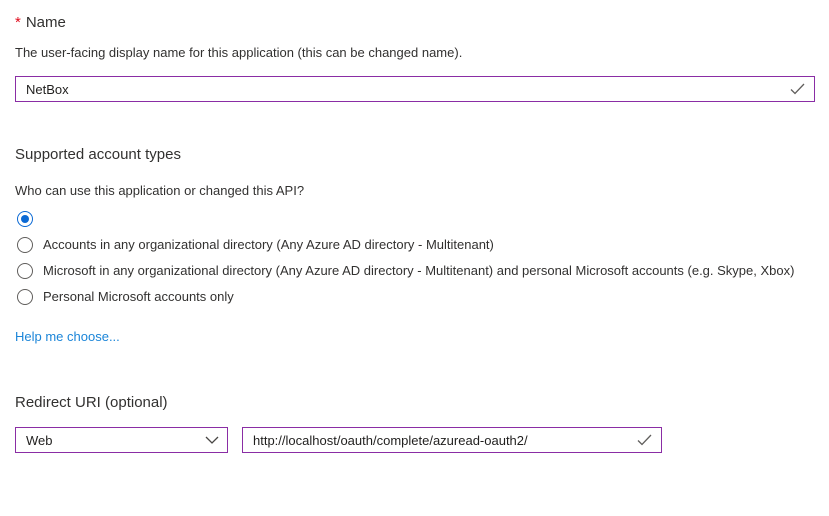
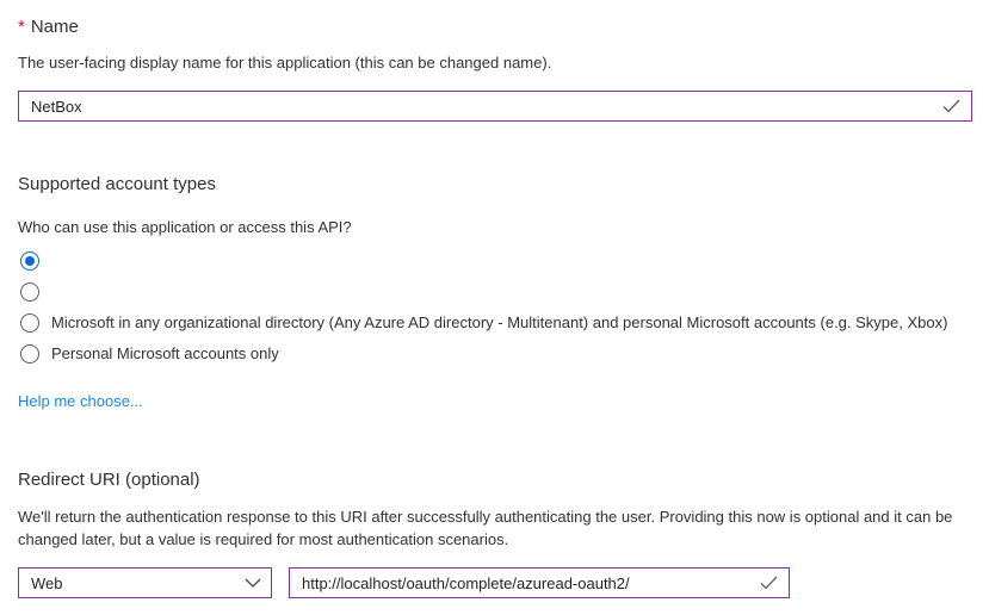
  * Name
  The user-facing display name for this application (this can be changed name).
  NetBox
  Supported account types
- Who can use this application or changed this API?
+ Who can use this application or access this API?
- Accounts in any organizational directory (Any Azure AD directory - Multitenant)
  Microsoft in any organizational directory (Any Azure AD directory - Multitenant) and personal Microsoft accounts (e.g. Skype, Xbox)
  Personal Microsoft accounts only
  Help me choose...
  Redirect URI (optional)
+ We'll return the authentication response to this URI after successfully authenticating the user. Providing this now is optional and it can be changed later, but a value is required for most authentication scenarios.
  Web
  http://localhost/oauth/complete/azuread-oauth2/
